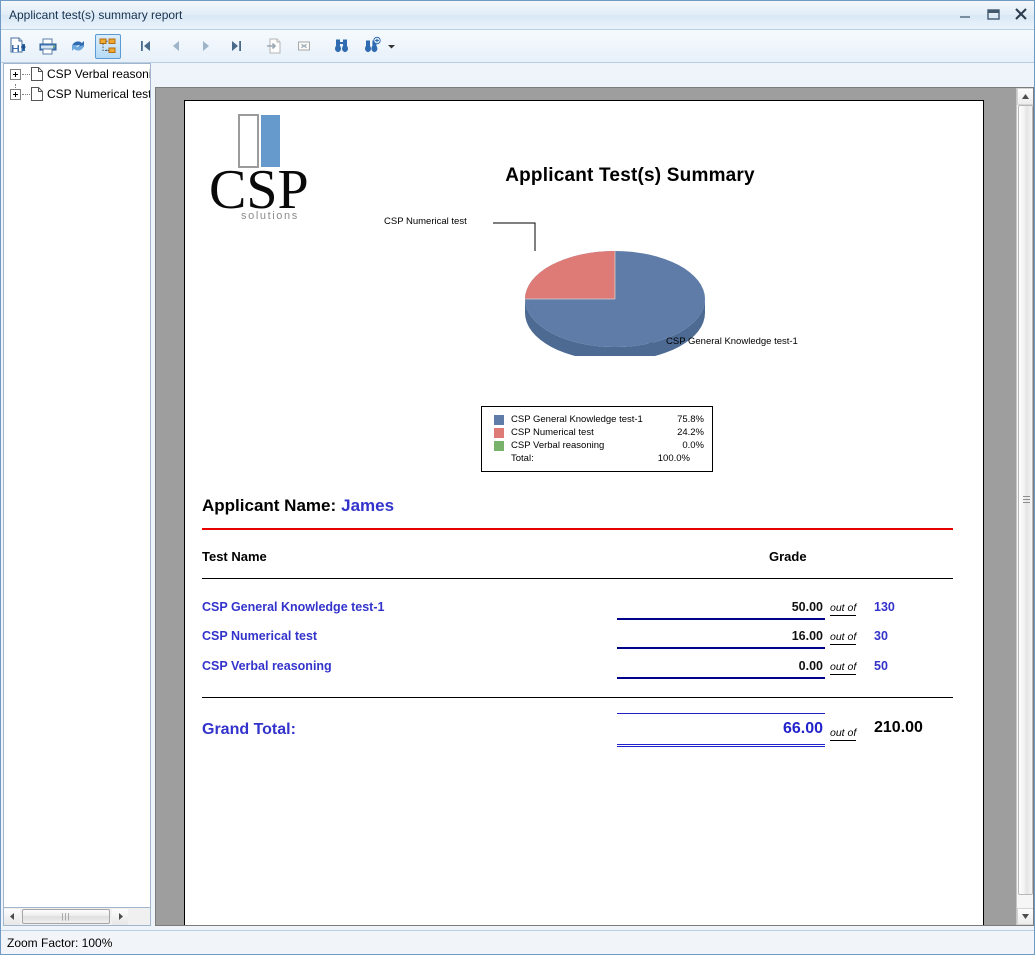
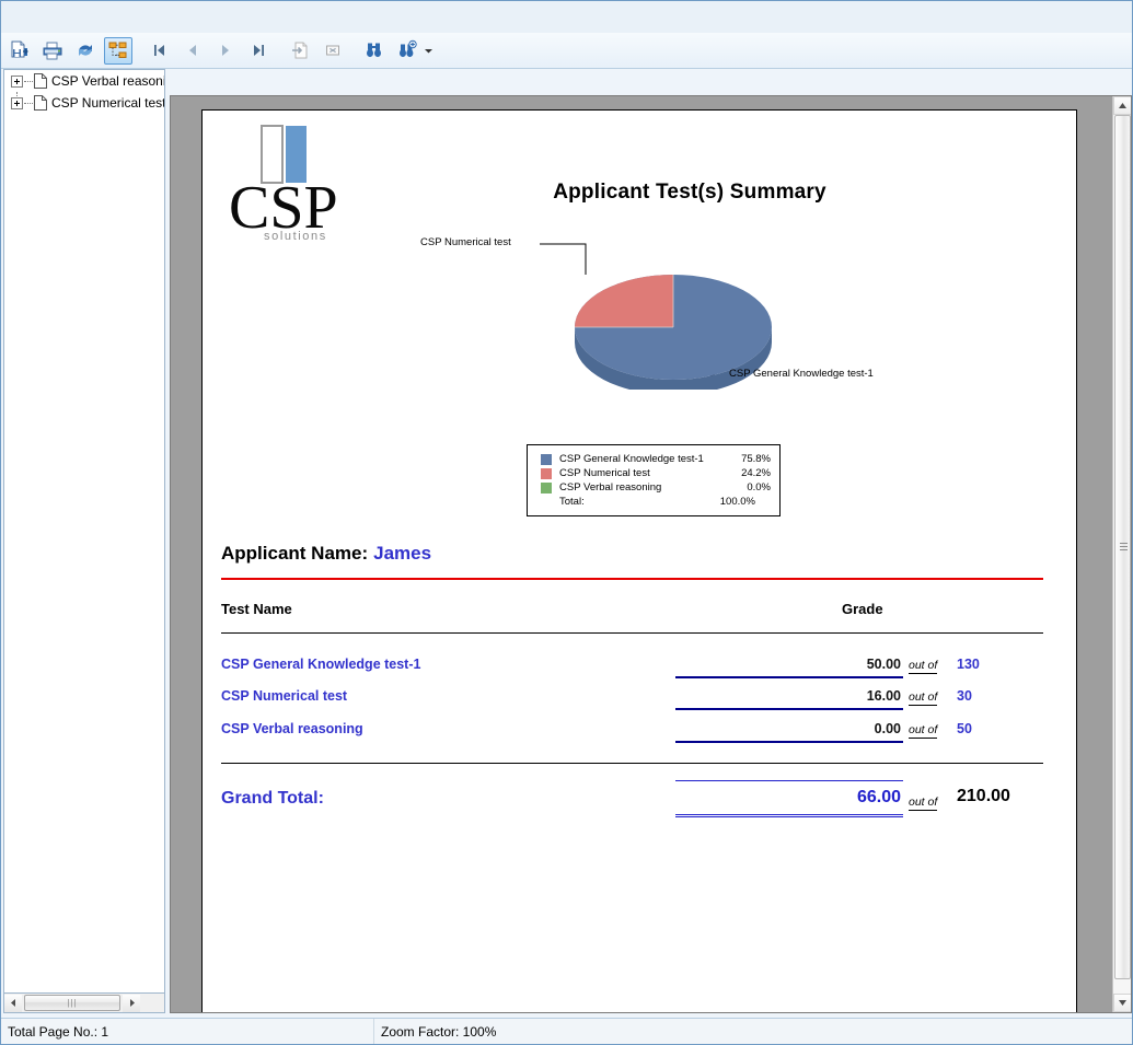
- Applicant test(s) summary report
  CSP Verbal reason
  CSP Numerical test
  |||
  CSP
  solutions
  Applicant Test(s) Summary
  CSP Numerical test
  CSP General Knowledge test-1
  CSP General Knowledge test-1
  75.8%
  CSP Numerical test
  24.2%
  CSP Verbal reasoning
  0.0%
  Total:
  100.0%
  Applicant Name: James
  Test Name
  Grade
  CSP General Knowledge test-1
  50.00
  out of
  130
  CSP Numerical test
  16.00
  out of
  30
  CSP Verbal reasoning
  0.00
  out of
  50
  Grand Total:
  66.00
  out of
  210.00
+ Total Page No.: 1
  Zoom Factor: 100%
